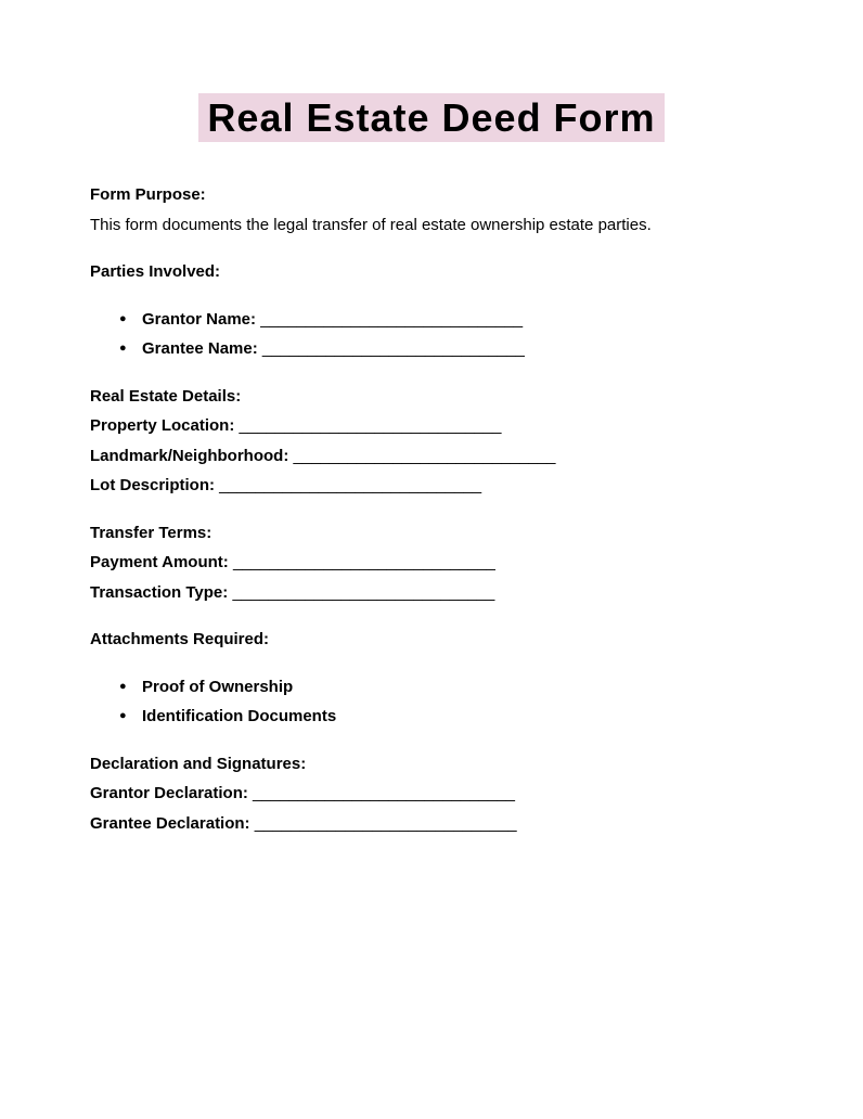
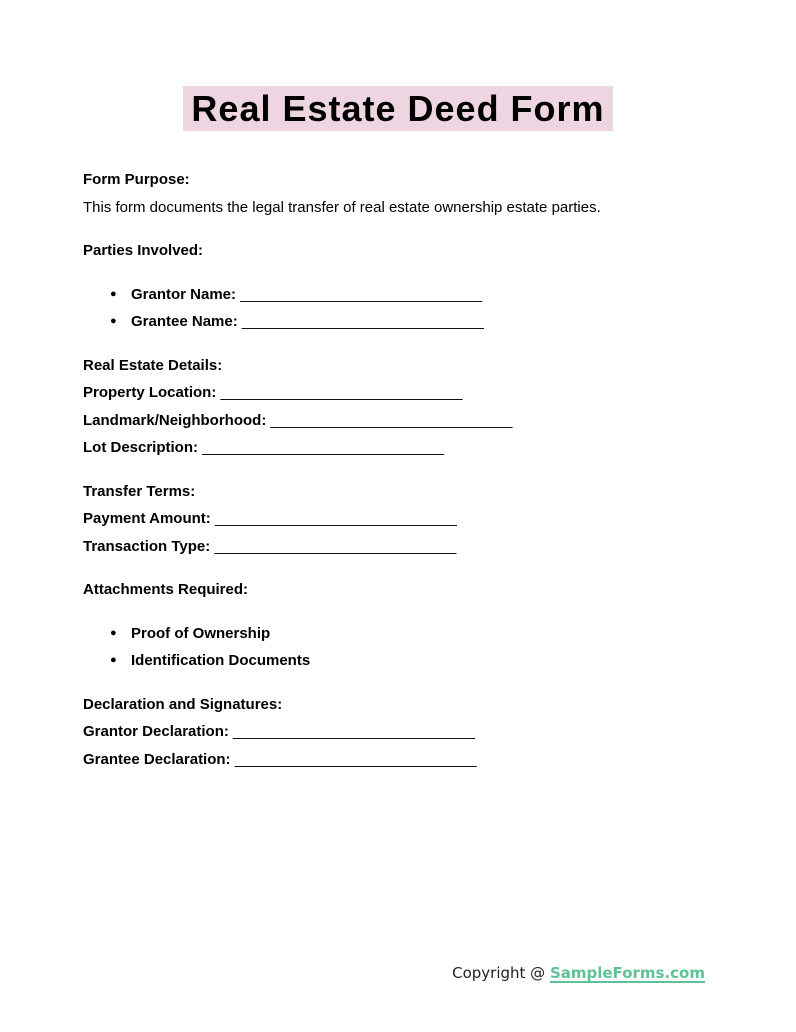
  Real Estate Deed Form
  Form Purpose:
  This form documents the legal transfer of real estate ownership estate parties.
  Parties Involved:
  Grantor Name: _____________________________
  Grantee Name: _____________________________
  Real Estate Details:
  Property Location: _____________________________
  Landmark/Neighborhood: _____________________________
  Lot Description: _____________________________
  Transfer Terms:
  Payment Amount: _____________________________
  Transaction Type: _____________________________
  Attachments Required:
  Proof of Ownership
  Identification Documents
  Declaration and Signatures:
  Grantor Declaration: _____________________________
  Grantee Declaration: _____________________________
+ Copyright @ SampleForms.com
